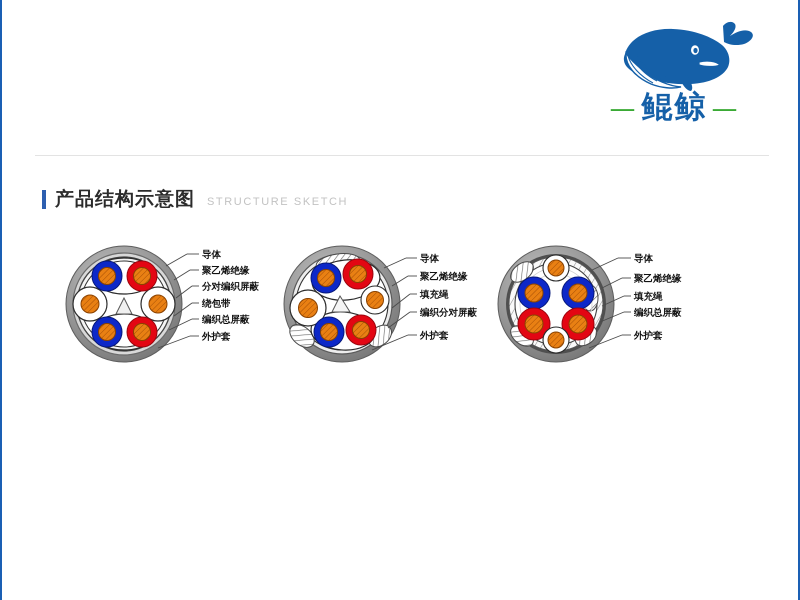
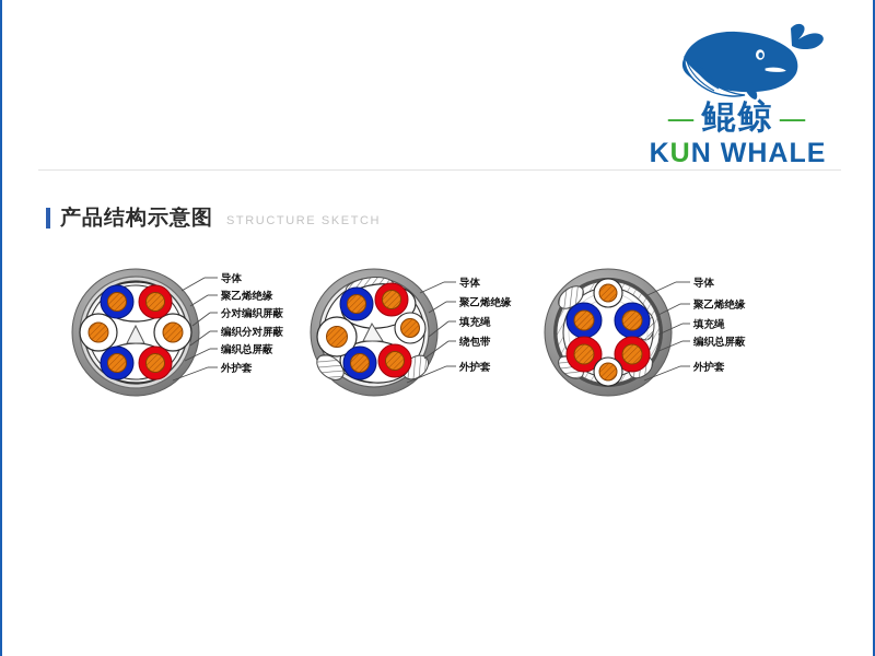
  — 鲲鲸 —
+ KUN WHALE
  产品结构示意图
  STRUCTURE SKETCH
  导体
  聚乙烯绝缘
  分对编织屏蔽
- 绕包带
+ 编织分对屏蔽
  编织总屏蔽
  外护套
  导体
  聚乙烯绝缘
  填充绳
- 编织分对屏蔽
+ 绕包带
  外护套
  导体
  聚乙烯绝缘
  填充绳
  编织总屏蔽
  外护套
